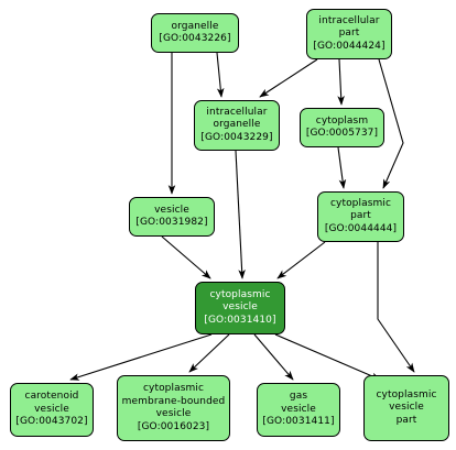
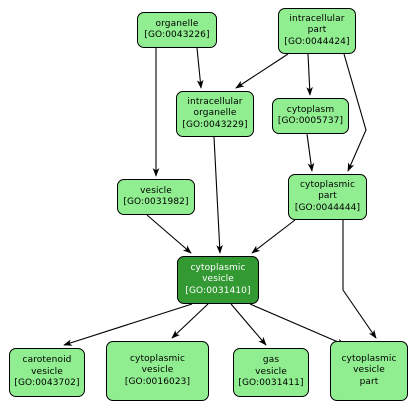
  organelle
  [GO:0043226]
  intracellular
  part
  [GO:0044424]
  intracellular
  organelle
  [GO:0043229]
  cytoplasm
  [GO:0005737]
  vesicle
  [GO:0031982]
  cytoplasmic
  part
  [GO:0044444]
  cytoplasmic
  vesicle
  [GO:0031410]
  carotenoid
  vesicle
  [GO:0043702]
  cytoplasmic
- membrane-bounded
  vesicle
  [GO:0016023]
  gas
  vesicle
  [GO:0031411]
  cytoplasmic
  vesicle
  part
